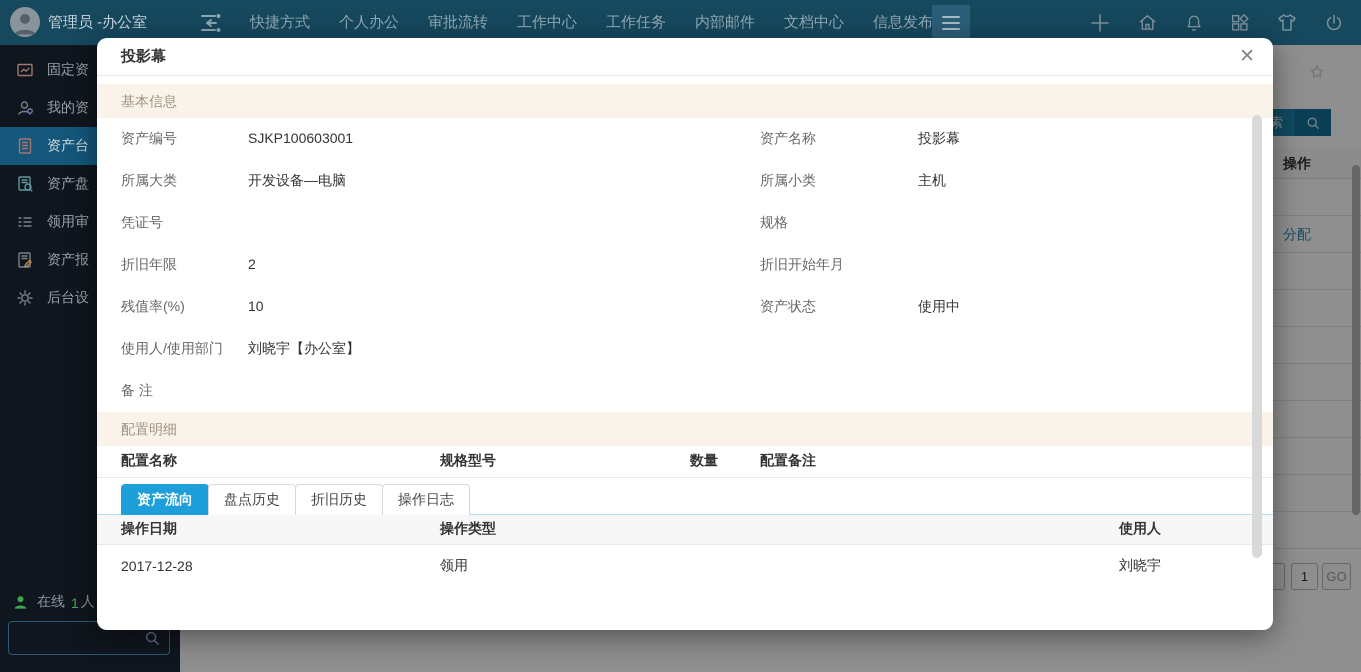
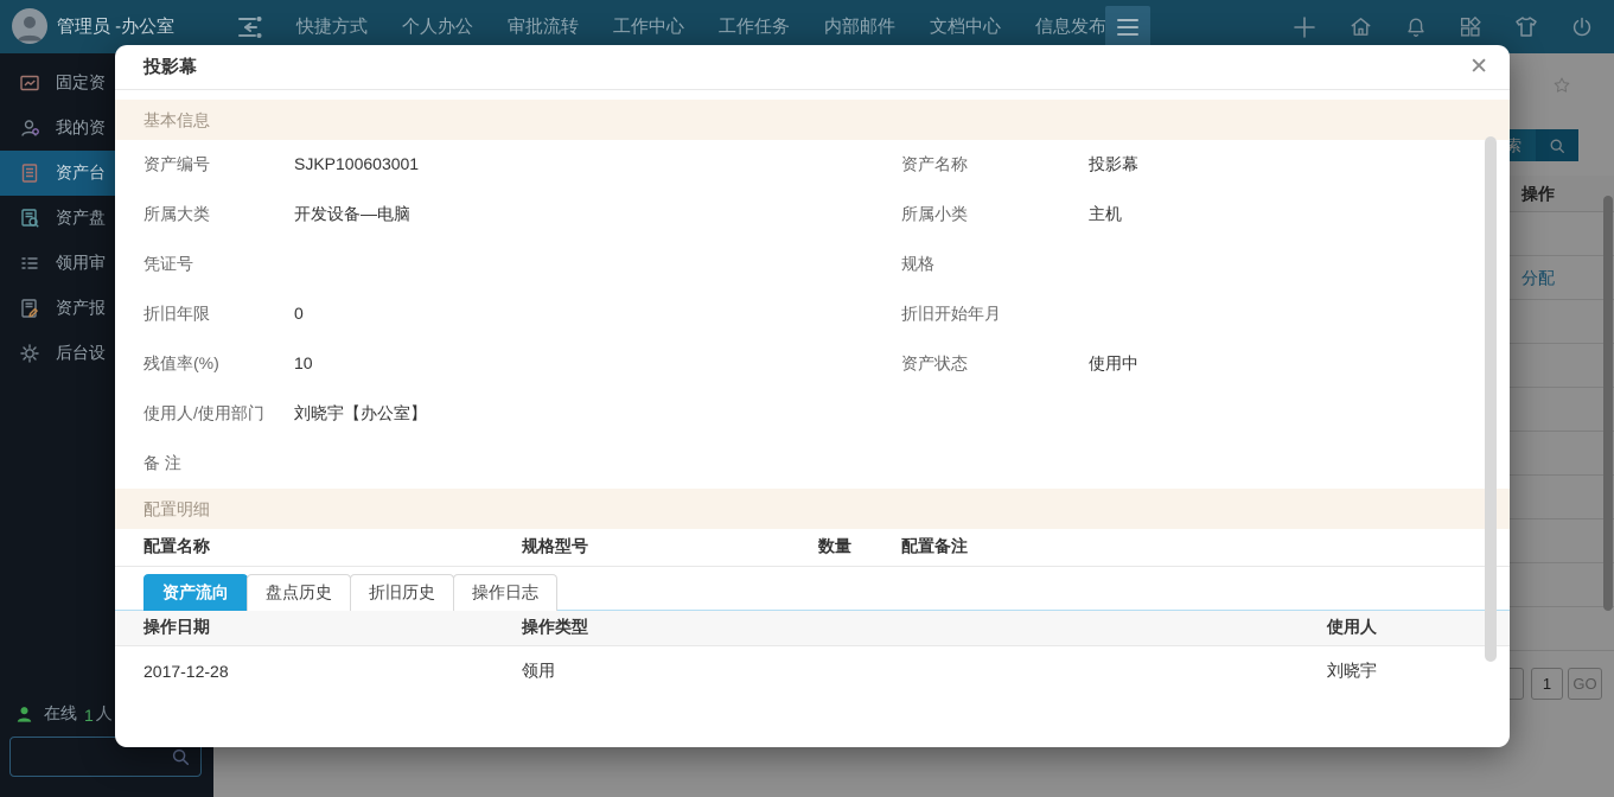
  管理员 -办公室
  快捷方式
  个人办公
  审批流转
  工作中心
  工作任务
  内部邮件
  文档中心
  信息发布
  固定资
  我的资
  资产台
  资产盘
  领用审
  资产报
  后台设
  在线
  1
  人
  操作
  分配
  1
  GO
  投影幕
  ✕
  基本信息
  资产编号
  SJKP100603001
  资产名称
  投影幕
  所属大类
  开发设备—电脑
  所属小类
  主机
  凭证号
  规格
  折旧年限
- 2
+ 0
  折旧开始年月
  残值率(%)
  10
  资产状态
  使用中
  使用人/使用部门
  刘晓宇【办公室】
  备 注
  配置明细
  配置名称
  规格型号
  数量
  配置备注
  资产流向
  盘点历史
  折旧历史
  操作日志
  操作日期
  操作类型
  使用人
  2017-12-28
  领用
  刘晓宇
